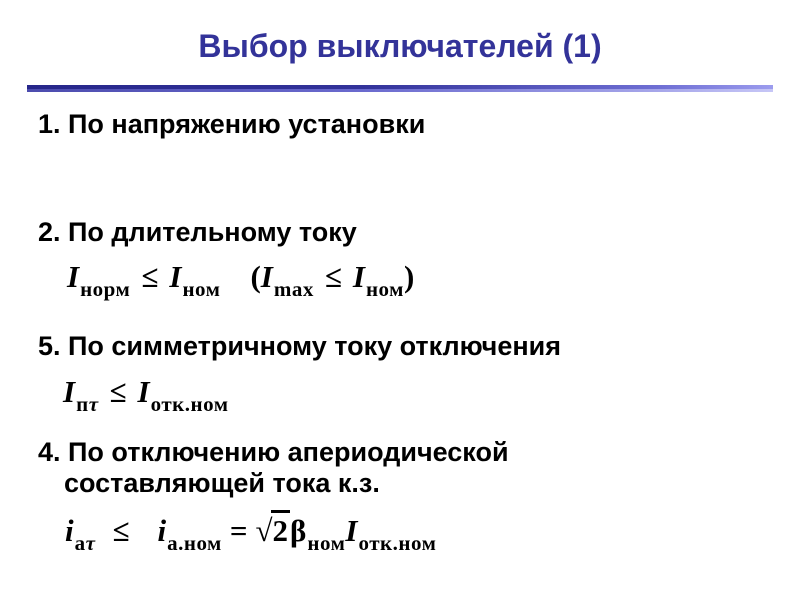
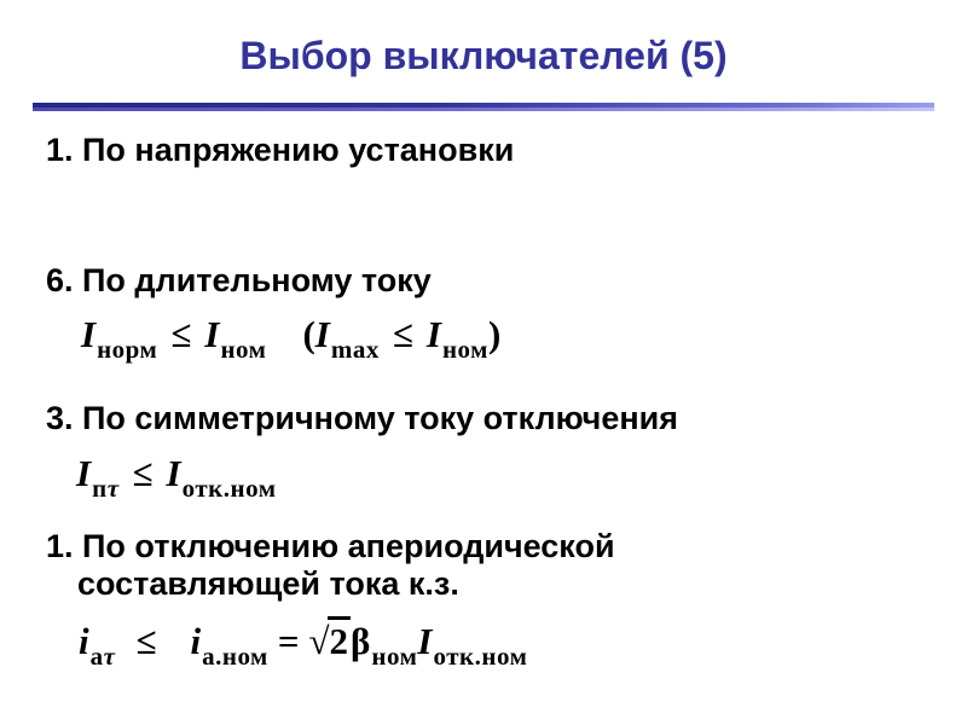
- Выбор выключателей (1)
+ Выбор выключателей (5)
  1. По напряжению установки
- 2. По длительному току
+ 6. По длительному току
  Iнорм≤ Iном(Imax≤ Iном)
- 5. По симметричному току отключения
+ 3. По симметричному току отключения
  Iпτ≤ Iотк.ном
- 4. По отключению апериодической
+ 1. По отключению апериодической
  составляющей тока к.з.
  iаτ≤ iа.ном= √2βномIотк.ном
